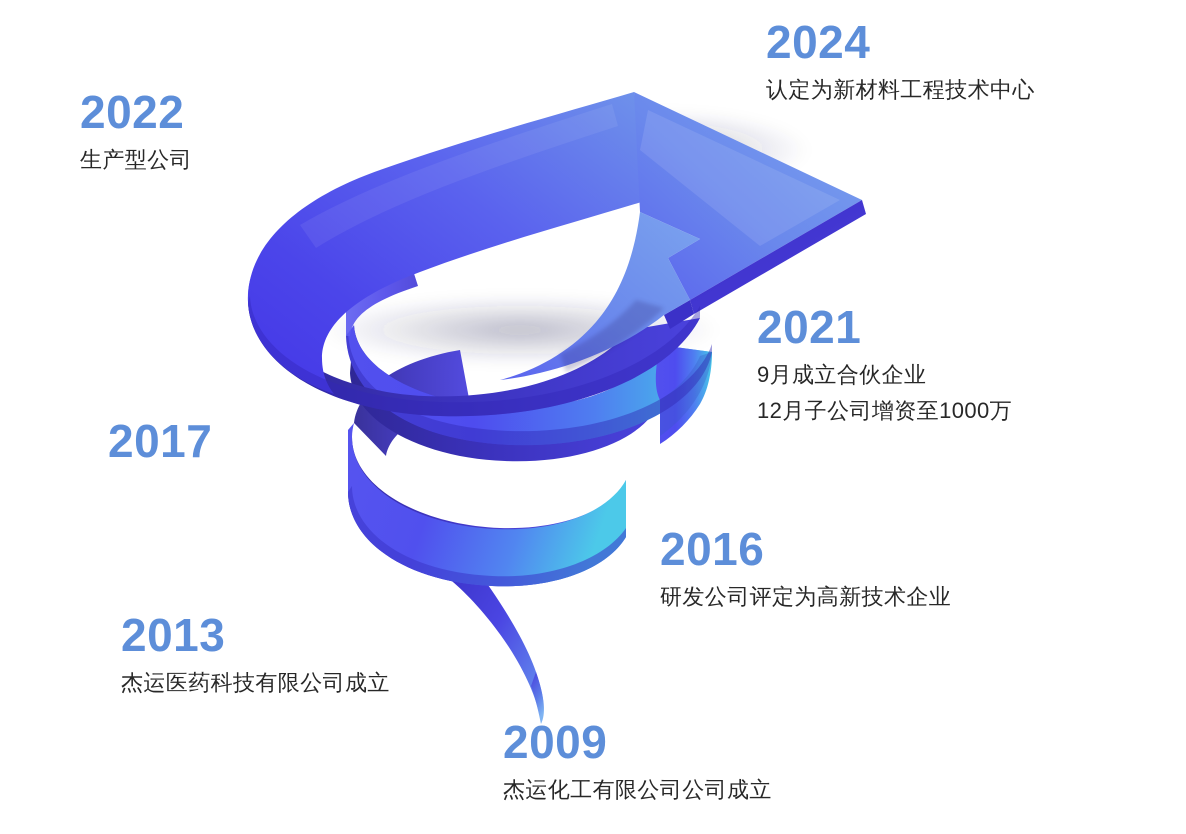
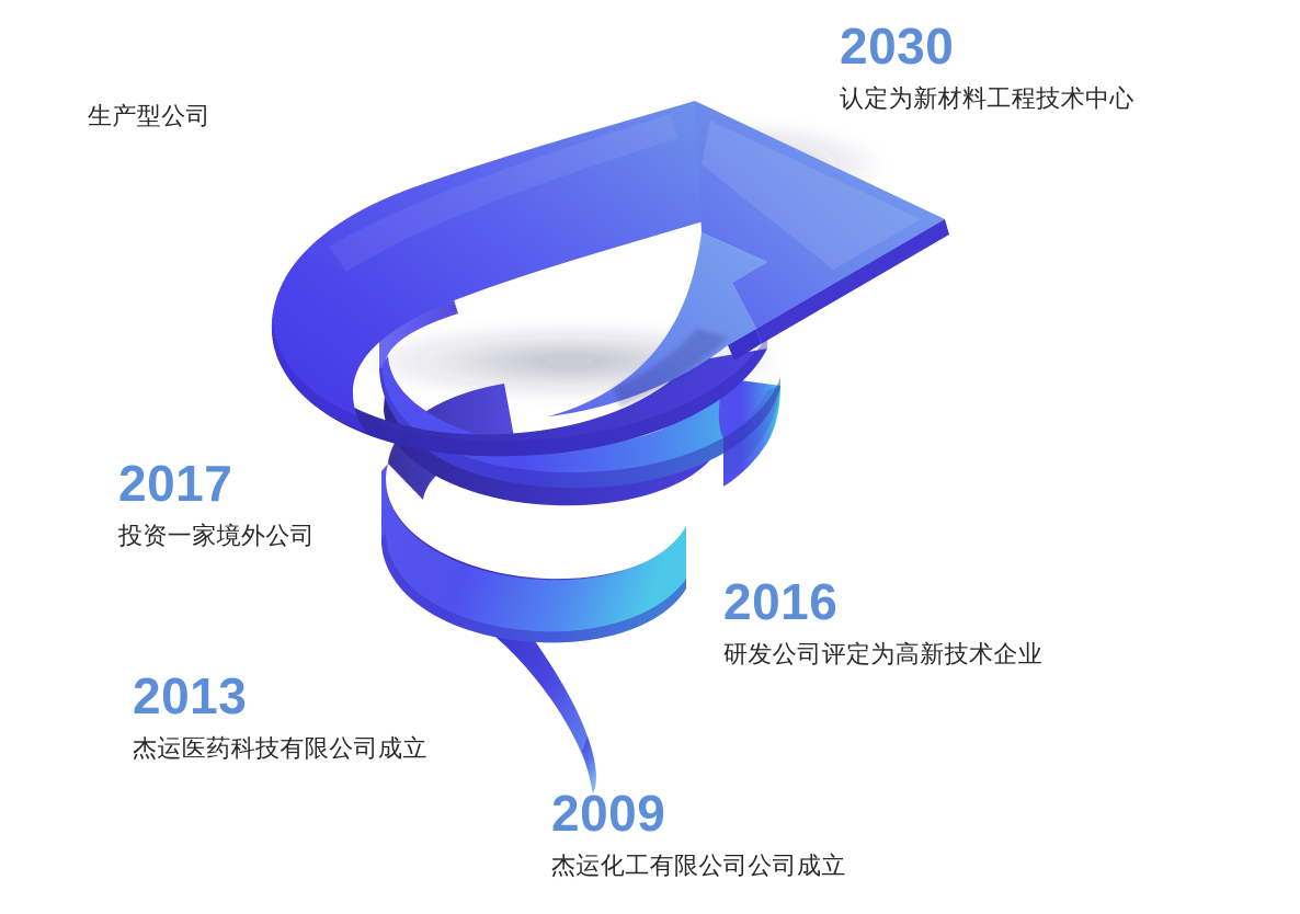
- 2022
  生产型公司
- 2024
+ 2030
  认定为新材料工程技术中心
- 2021
- 9月成立合伙企业
- 12月子公司增资至1000万
  2017
+ 投资一家境外公司
  2016
  研发公司评定为高新技术企业
  2013
  杰运医药科技有限公司成立
  2009
  杰运化工有限公司公司成立
